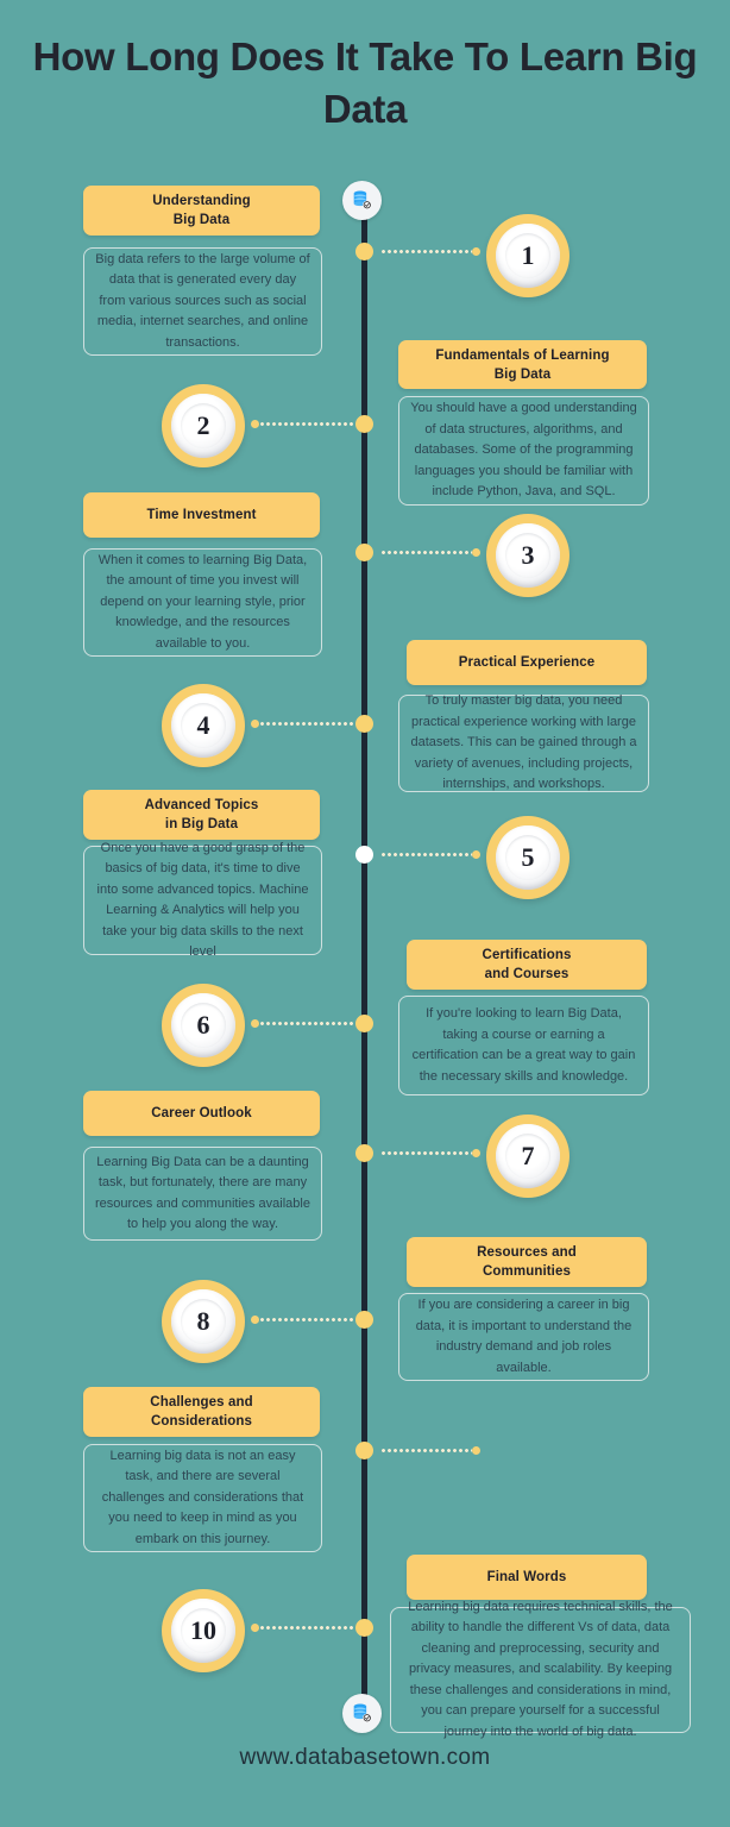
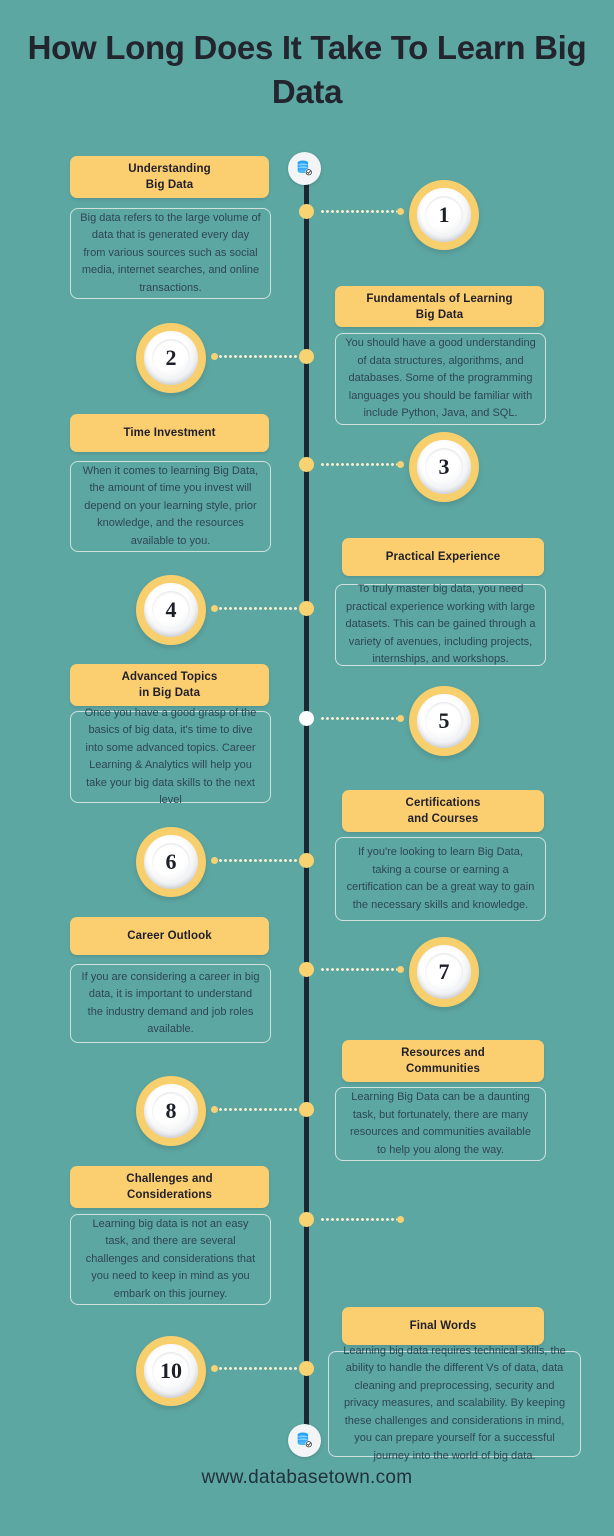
  How Long Does It Take To Learn Big Data
  1
  2
  3
  4
  5
  6
  7
  8
  10
  Understanding
  Big Data
  Big data refers to the large volume of data that is generated every day from various sources such as social media, internet searches, and online transactions.
  Time Investment
  When it comes to learning Big Data, the amount of time you invest will depend on your learning style, prior knowledge, and the resources available to you.
  Advanced Topics
  in Big Data
- Once you have a good grasp of the basics of big data, it's time to dive into some advanced topics. Machine Learning & Analytics will help you take your big data skills to the next level
+ Once you have a good grasp of the basics of big data, it's time to dive into some advanced topics. Career Learning & Analytics will help you take your big data skills to the next level
  Career Outlook
- Learning Big Data can be a daunting task, but fortunately, there are many resources and communities available to help you along the way.
+ If you are considering a career in big data, it is important to understand the industry demand and job roles available.
  Challenges and
  Considerations
  Learning big data is not an easy task, and there are several challenges and considerations that you need to keep in mind as you embark on this journey.
  Fundamentals of Learning
  Big Data
  You should have a good understanding of data structures, algorithms, and databases. Some of the programming languages you should be familiar with include Python, Java, and SQL.
  Practical Experience
  To truly master big data, you need practical experience working with large datasets. This can be gained through a variety of avenues, including projects, internships, and workshops.
  Certifications
  and Courses
  If you're looking to learn Big Data, taking a course or earning a certification can be a great way to gain the necessary skills and knowledge.
  Resources and
  Communities
- If you are considering a career in big data, it is important to understand the industry demand and job roles available.
+ Learning Big Data can be a daunting task, but fortunately, there are many resources and communities available to help you along the way.
  Final Words
  Learning big data requires technical skills, the ability to handle the different Vs of data, data cleaning and preprocessing, security and privacy measures, and scalability. By keeping these challenges and considerations in mind, you can prepare yourself for a successful journey into the world of big data.
  www.databasetown.com
